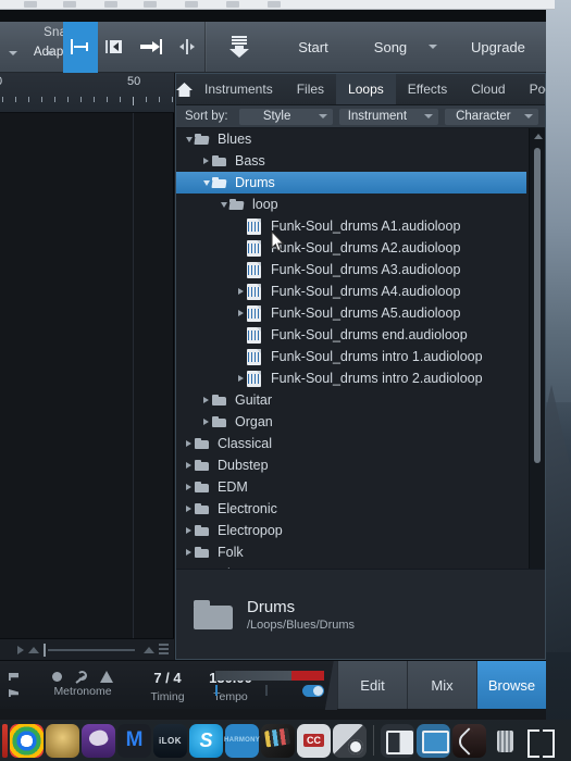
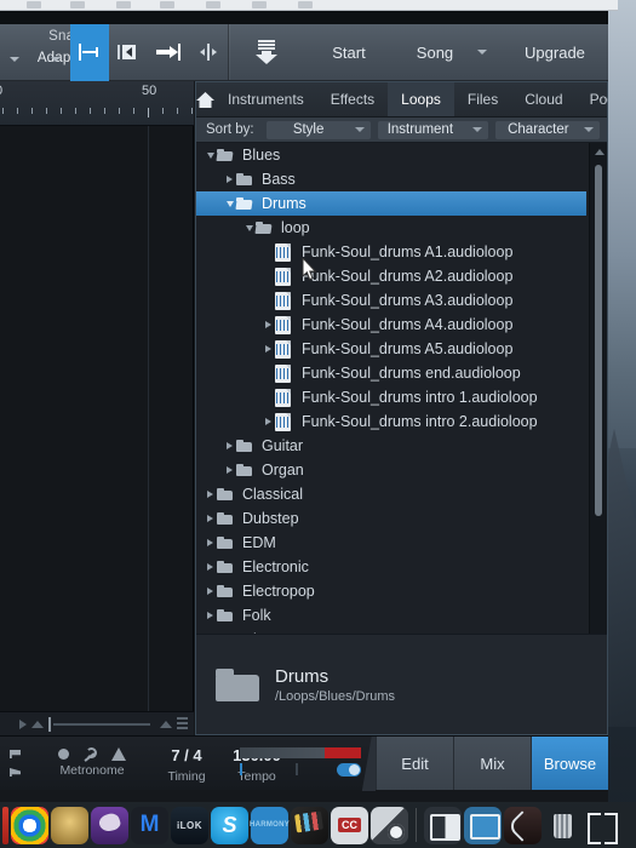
  Start
  Song
  Upgrade
  50
  Instruments
- Files
+ Effects
  Loops
- Effects
+ Files
  Cloud
  Sort by:
  Style
  Instrument
  Character
  Blues
  Bass
  Drums
  loop
  Funk-Soul_drums A1.audioloop
  Funk-Soul_drums A2.audioloop
  Funk-Soul_drums A3.audioloop
  Funk-Soul_drums A4.audioloop
  Funk-Soul_drums A5.audioloop
  Funk-Soul_drums end.audioloop
  Funk-Soul_drums intro 1.audioloop
  Funk-Soul_drums intro 2.audioloop
  Guitar
  Organ
  Classical
  Dubstep
  EDM
  Electronic
  Electropop
  Folk
  Drums
  /Loops/Blues/Drums
  Metronome
  7 / 4
  Timing
  Tempo
  Edit
  Mix
  Browse
  iLOK
  S
  CC
